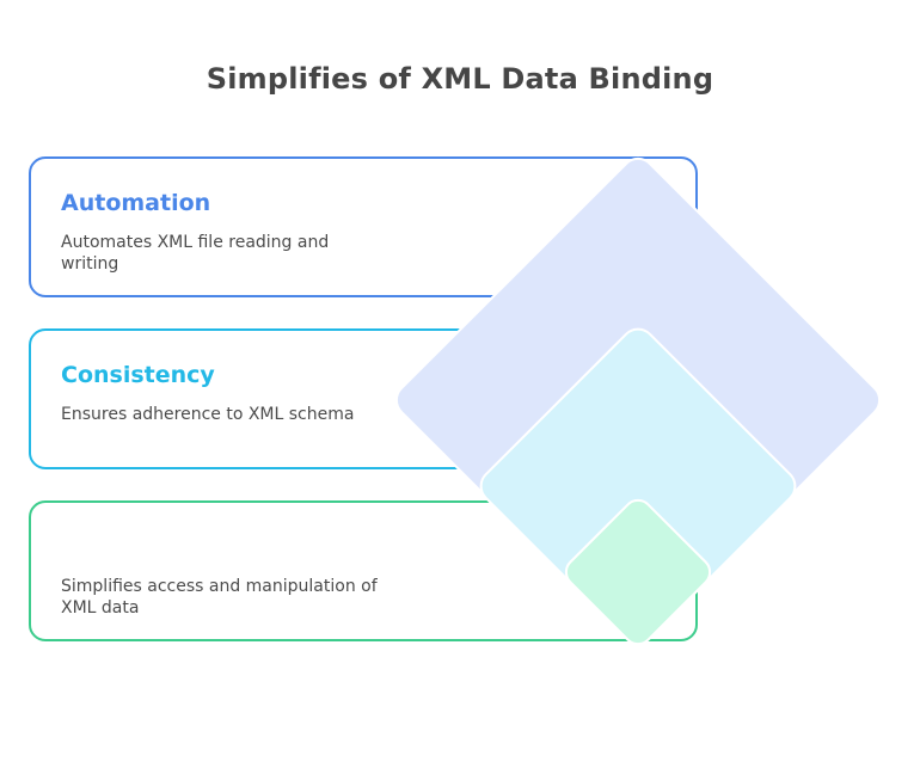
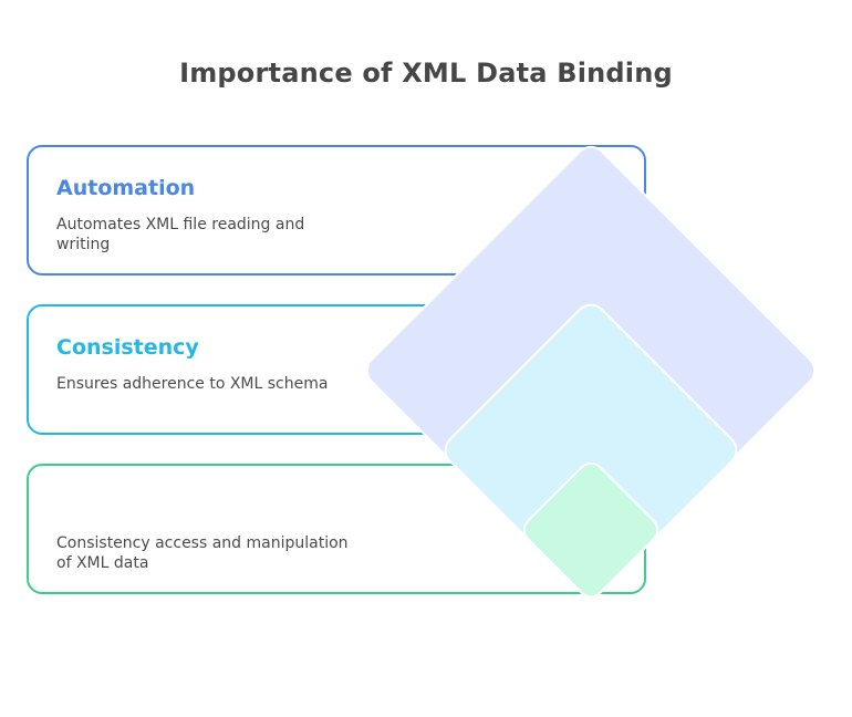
- Simplifies of XML Data Binding
+ Importance of XML Data Binding
  Automation
  Automates XML file reading and writing
  Consistency
  Ensures adherence to XML schema
- Simplifies access and manipulation of XML data
+ Consistency access and manipulation of XML data
